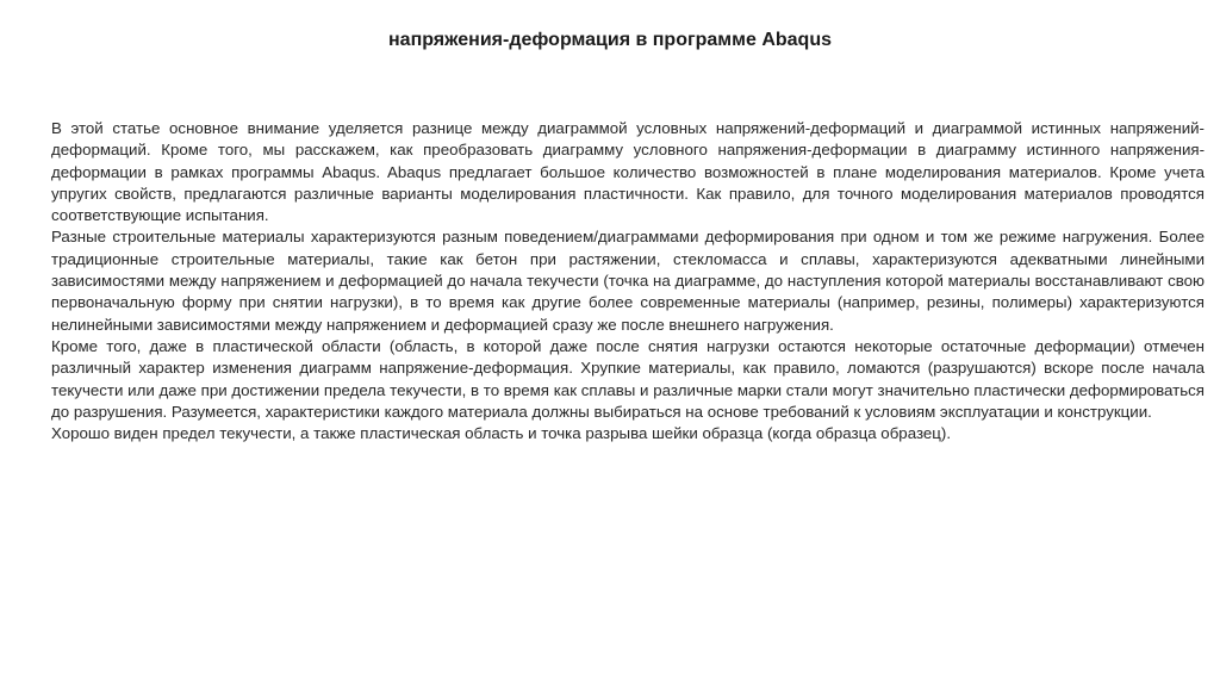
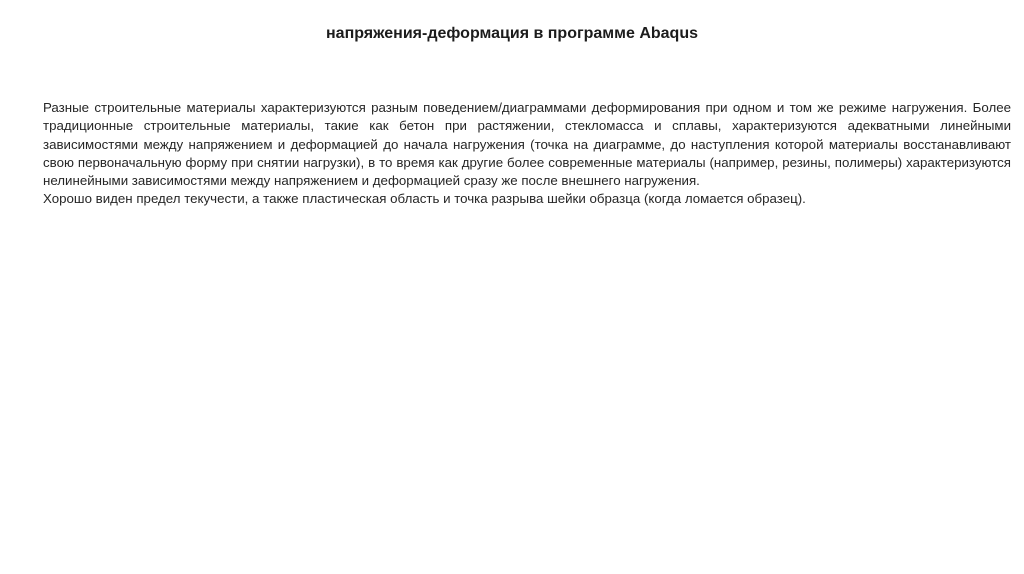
  напряжения-деформация в программе Abaqus
- В этой статье основное внимание уделяется разнице между диаграммой условных напряжений-деформаций и диаграммой истинных напряжений-деформаций. Кроме того, мы расскажем, как преобразовать диаграмму условного напряжения-деформации в диаграмму истинного напряжения-деформации в рамках программы Abaqus. Abaqus предлагает большое количество возможностей в плане моделирования материалов. Кроме учета упругих свойств, предлагаются различные варианты моделирования пластичности. Как правило, для точного моделирования материалов проводятся соответствующие испытания.
- Разные строительные материалы характеризуются разным поведением/диаграммами деформирования при одном и том же режиме нагружения. Более традиционные строительные материалы, такие как бетон при растяжении, стекломасса и сплавы, характеризуются адекватными линейными зависимостями между напряжением и деформацией до начала текучести (точка на диаграмме, до наступления которой материалы восстанавливают свою первоначальную форму при снятии нагрузки), в то время как другие более современные материалы (например, резины, полимеры) характеризуются нелинейными зависимостями между напряжением и деформацией сразу же после внешнего нагружения.
+ Разные строительные материалы характеризуются разным поведением/диаграммами деформирования при одном и том же режиме нагружения. Более традиционные строительные материалы, такие как бетон при растяжении, стекломасса и сплавы, характеризуются адекватными линейными зависимостями между напряжением и деформацией до начала нагружения (точка на диаграмме, до наступления которой материалы восстанавливают свою первоначальную форму при снятии нагрузки), в то время как другие более современные материалы (например, резины, полимеры) характеризуются нелинейными зависимостями между напряжением и деформацией сразу же после внешнего нагружения.
- Кроме того, даже в пластической области (область, в которой даже после снятия нагрузки остаются некоторые остаточные деформации) отмечен различный характер изменения диаграмм напряжение-деформация. Хрупкие материалы, как правило, ломаются (разрушаются) вскоре после начала текучести или даже при достижении предела текучести, в то время как сплавы и различные марки стали могут значительно пластически деформироваться до разрушения. Разумеется, характеристики каждого материала должны выбираться на основе требований к условиям эксплуатации и конструкции.
- Хорошо виден предел текучести, а также пластическая область и точка разрыва шейки образца (когда образца образец).
+ Хорошо виден предел текучести, а также пластическая область и точка разрыва шейки образца (когда ломается образец).
